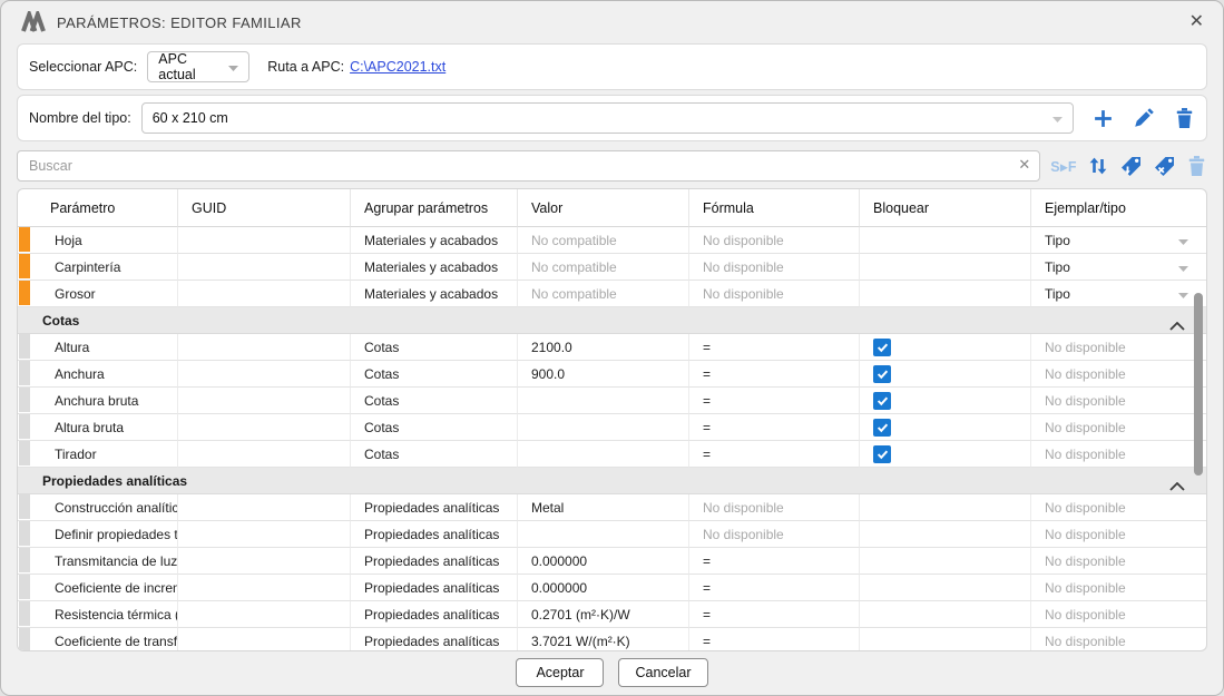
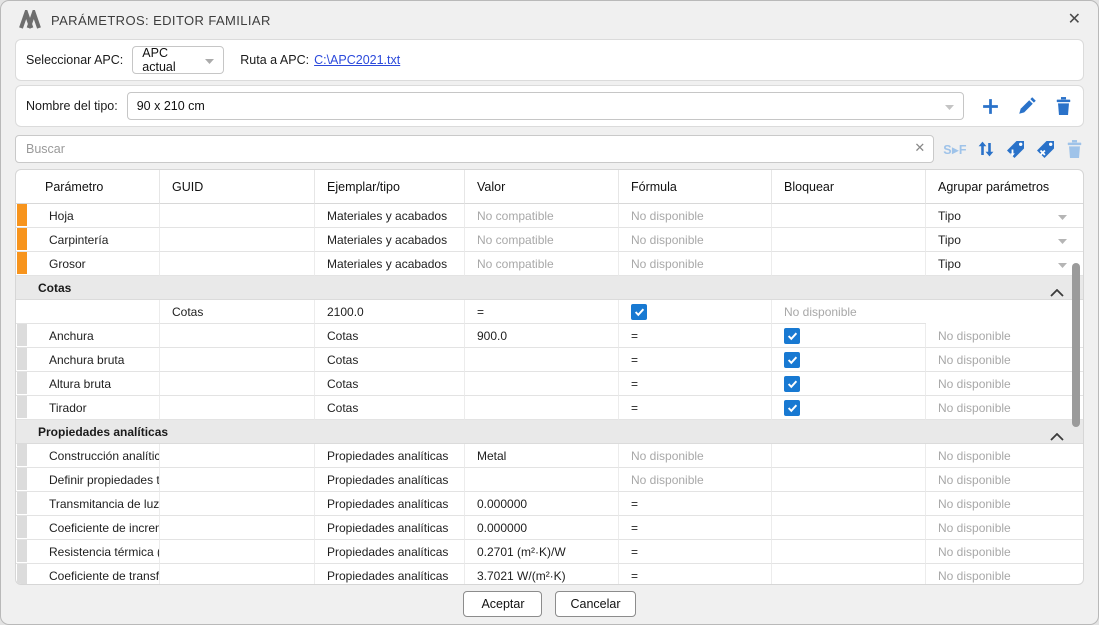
  PARÁMETROS: EDITOR FAMILIAR
  ✕
  Seleccionar APC:
  APC actual
  Ruta a APC:
  C:\APC2021.txt
  Nombre del tipo:
- 60 x 210 cm
+ 90 x 210 cm
  Buscar
  ✕
  S▸F
  Parámetro
  GUID
- Agrupar parámetros
+ Ejemplar/tipo
  Valor
  Fórmula
  Bloquear
- Ejemplar/tipo
+ Agrupar parámetros
  Hoja
  Materiales y acabados
  No compatible
  No disponible
  Tipo
  Carpintería
  Materiales y acabados
  No compatible
  No disponible
  Tipo
  Grosor
  Materiales y acabados
  No compatible
  No disponible
  Tipo
  Cotas
- Altura
  Cotas
  2100.0
  =
  No disponible
  Anchura
  Cotas
  900.0
  =
  No disponible
  Anchura bruta
  Cotas
  =
  No disponible
  Altura bruta
  Cotas
  =
  No disponible
  Tirador
  Cotas
  =
  No disponible
  Propiedades analíticas
  Construcción analític
  Propiedades analíticas
  Metal
  No disponible
  No disponible
  Definir propiedades t
  Propiedades analíticas
  No disponible
  No disponible
  Transmitancia de luz
  Propiedades analíticas
  0.000000
  =
  No disponible
  Coeficiente de incre
  Propiedades analíticas
  0.000000
  =
  No disponible
  Resistencia térmica
  Propiedades analíticas
  0.2701 (m²·K)/W
  =
  No disponible
  Coeficiente de transf
  Propiedades analíticas
  3.7021 W/(m²·K)
  =
  No disponible
  Aceptar
  Cancelar
